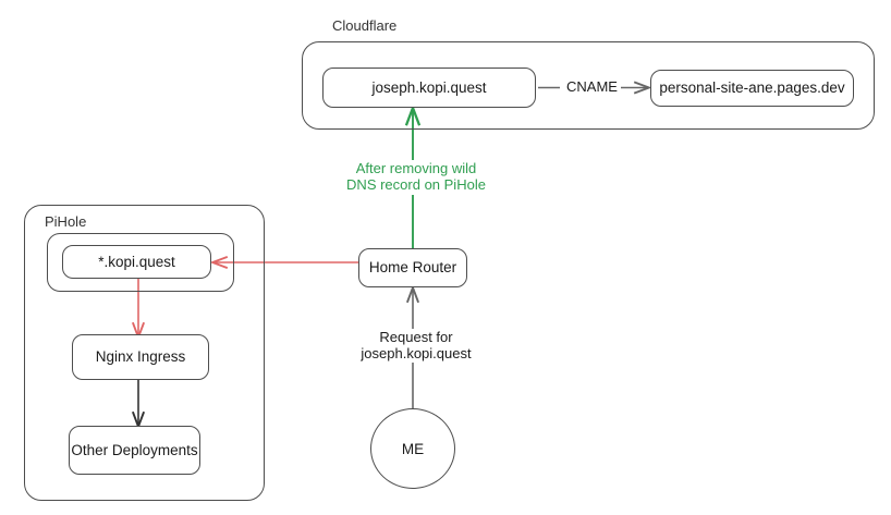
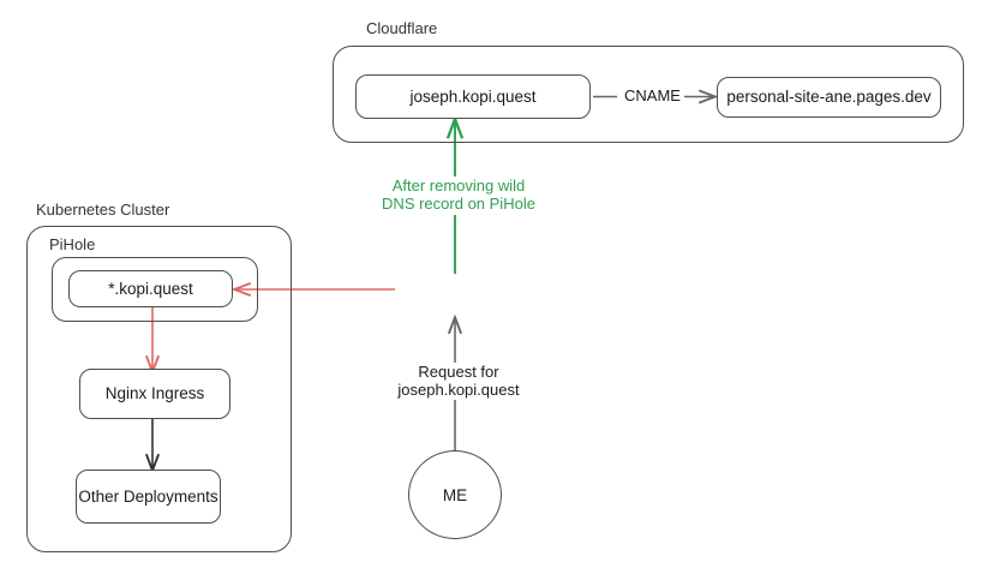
  Cloudflare
  joseph.kopi.quest
  CNAME
  personal-site-ane.pages.dev
  After removing wild
  DNS record on PiHole
+ Kubernetes Cluster
  PiHole
  *.kopi.quest
  Nginx Ingress
  Other Deployments
- Home Router
  Request for
  joseph.kopi.quest
  ME
